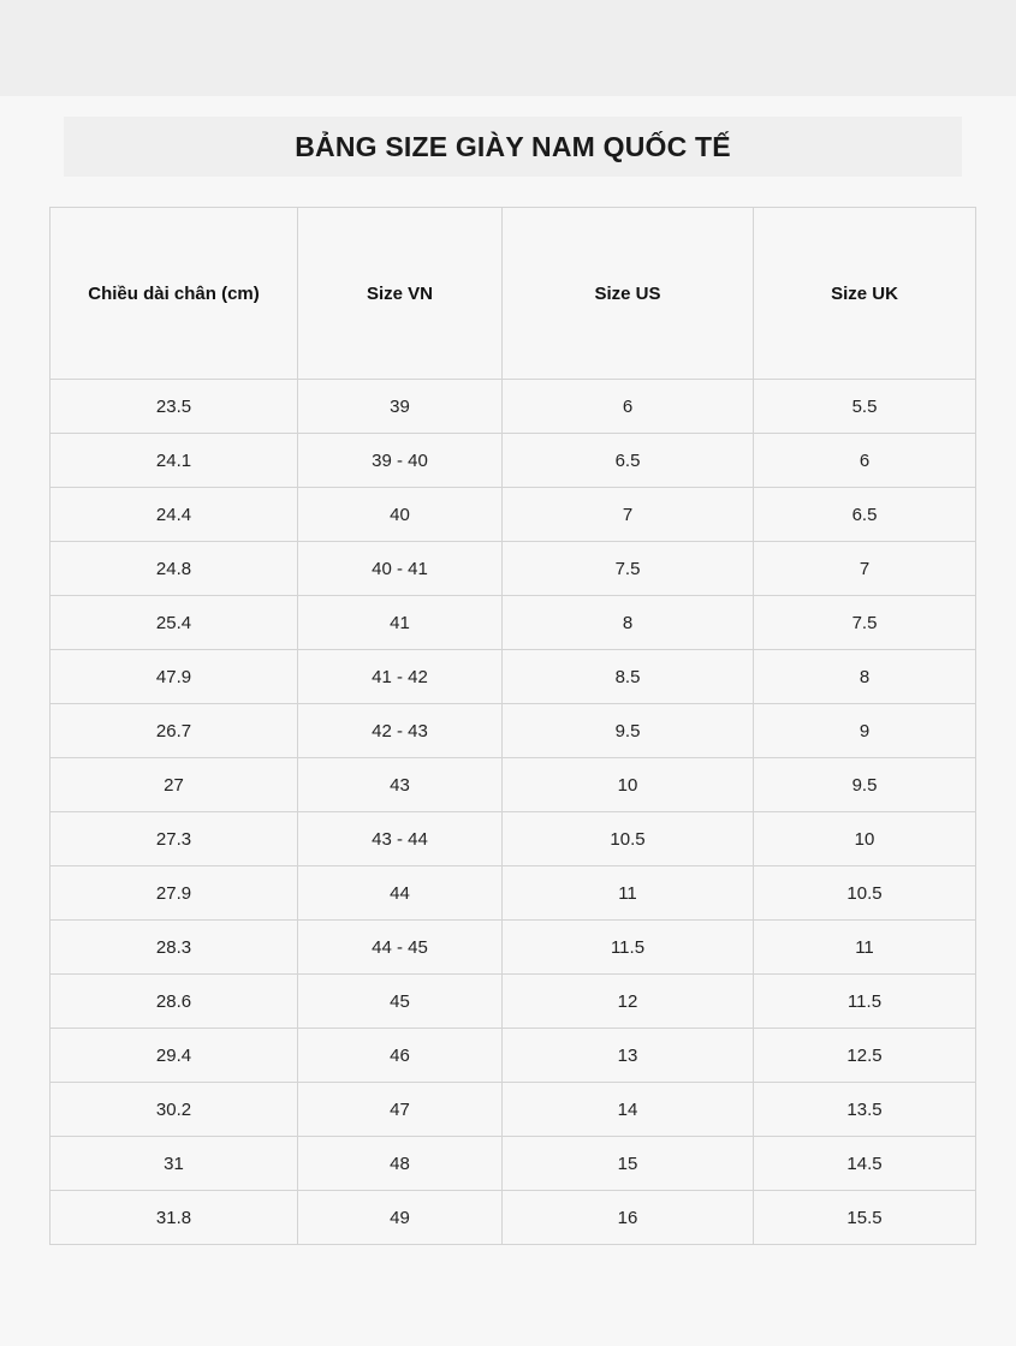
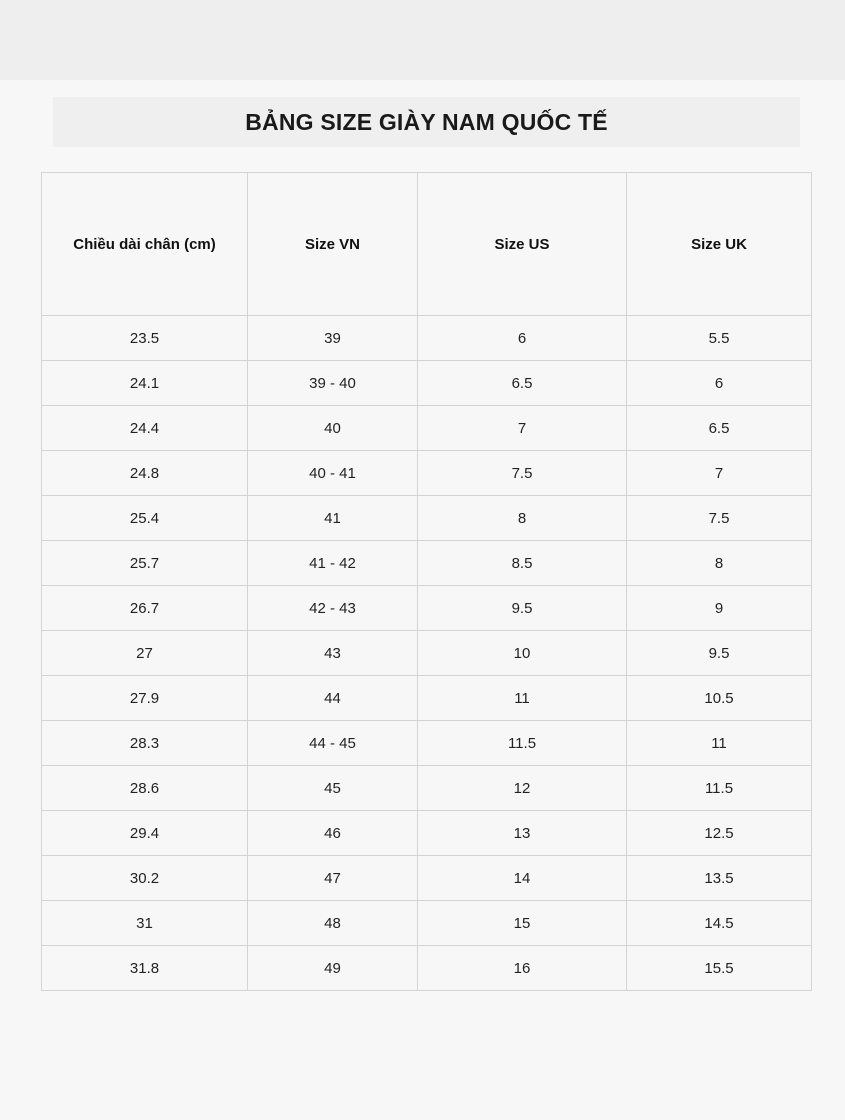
  BẢNG SIZE GIÀY NAM QUỐC TẾ
  Chiều dài chân (cm)	Size VN	Size US	Size UK
  23.5	39	6	5.5
  24.1	39 - 40	6.5	6
  24.4	40	7	6.5
  24.8	40 - 41	7.5	7
  25.4	41	8	7.5
- 47.9	41 - 42	8.5	8
+ 25.7	41 - 42	8.5	8
  26.7	42 - 43	9.5	9
  27	43	10	9.5
- 27.3	43 - 44	10.5	10
  27.9	44	11	10.5
  28.3	44 - 45	11.5	11
  28.6	45	12	11.5
  29.4	46	13	12.5
  30.2	47	14	13.5
  31	48	15	14.5
  31.8	49	16	15.5
